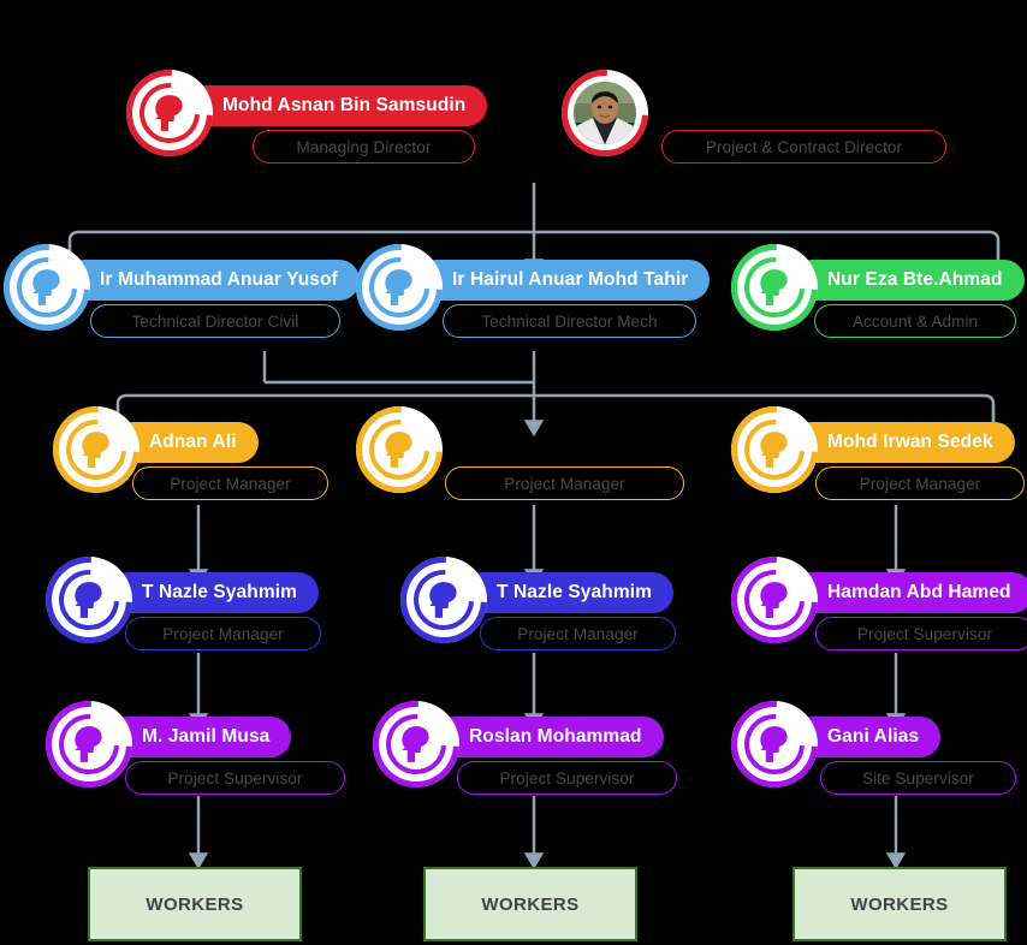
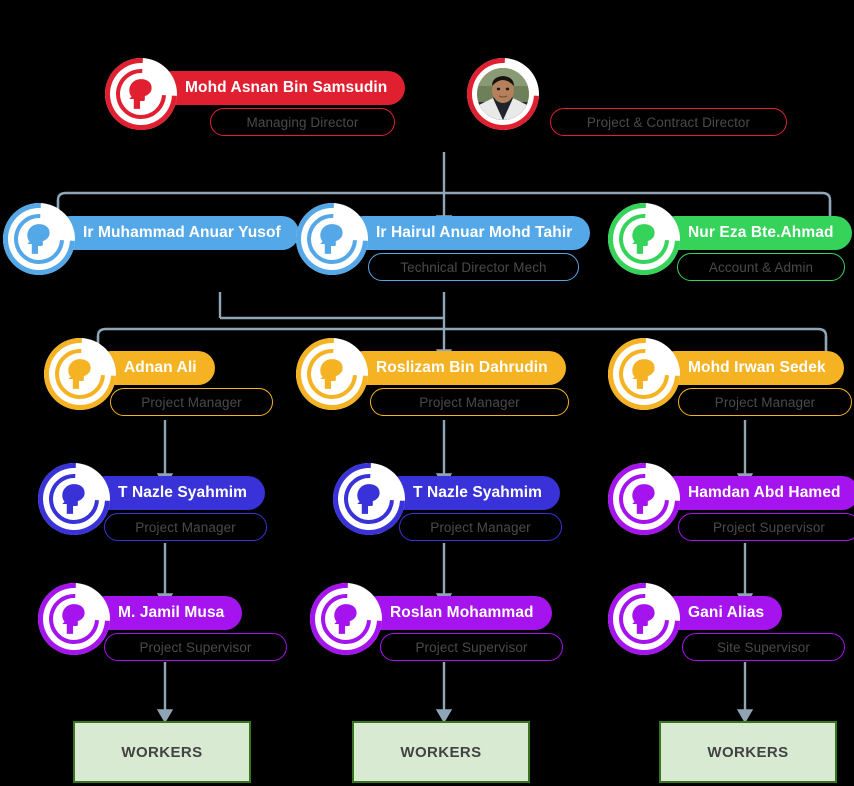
  Mohd Asnan Bin Samsudin
  Managing Director
  Project & Contract Director
  Ir Muhammad Anuar Yusof
- Technical Director Civil
  Ir Hairul Anuar Mohd Tahir
  Technical Director Mech
  Nur Eza Bte.Ahmad
  Account & Admin
  Adnan Ali
  Project Manager
+ Roslizam Bin Dahrudin
  Project Manager
  Mohd Irwan Sedek
  Project Manager
  T Nazle Syahmim
  Project Manager
  T Nazle Syahmim
  Project Manager
  Hamdan Abd Hamed
  Project Supervisor
  M. Jamil Musa
  Project Supervisor
  Roslan Mohammad
  Project Supervisor
  Gani Alias
  Site Supervisor
  WORKERS
  WORKERS
  WORKERS
